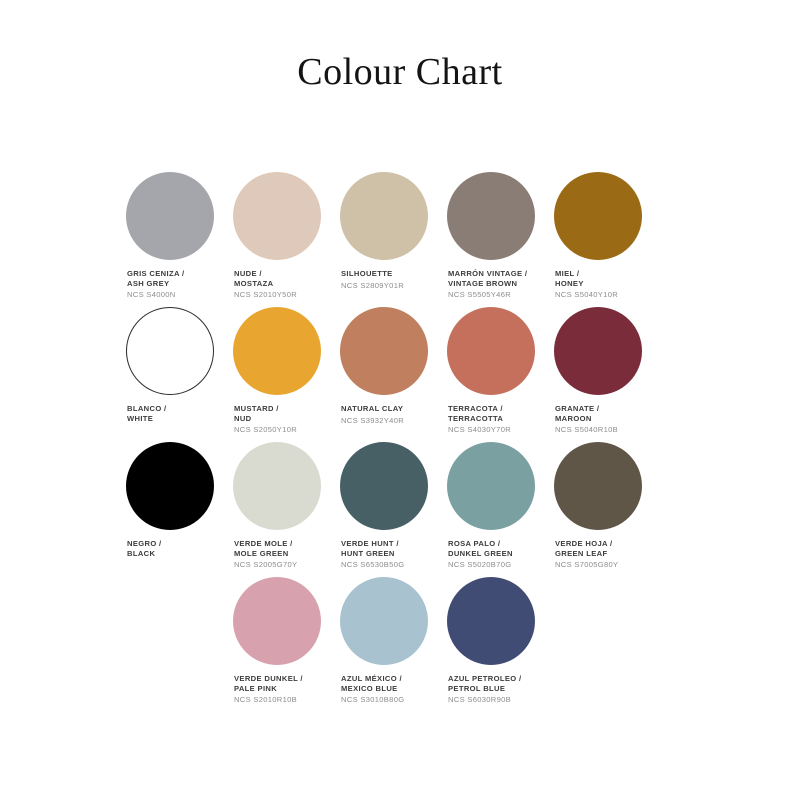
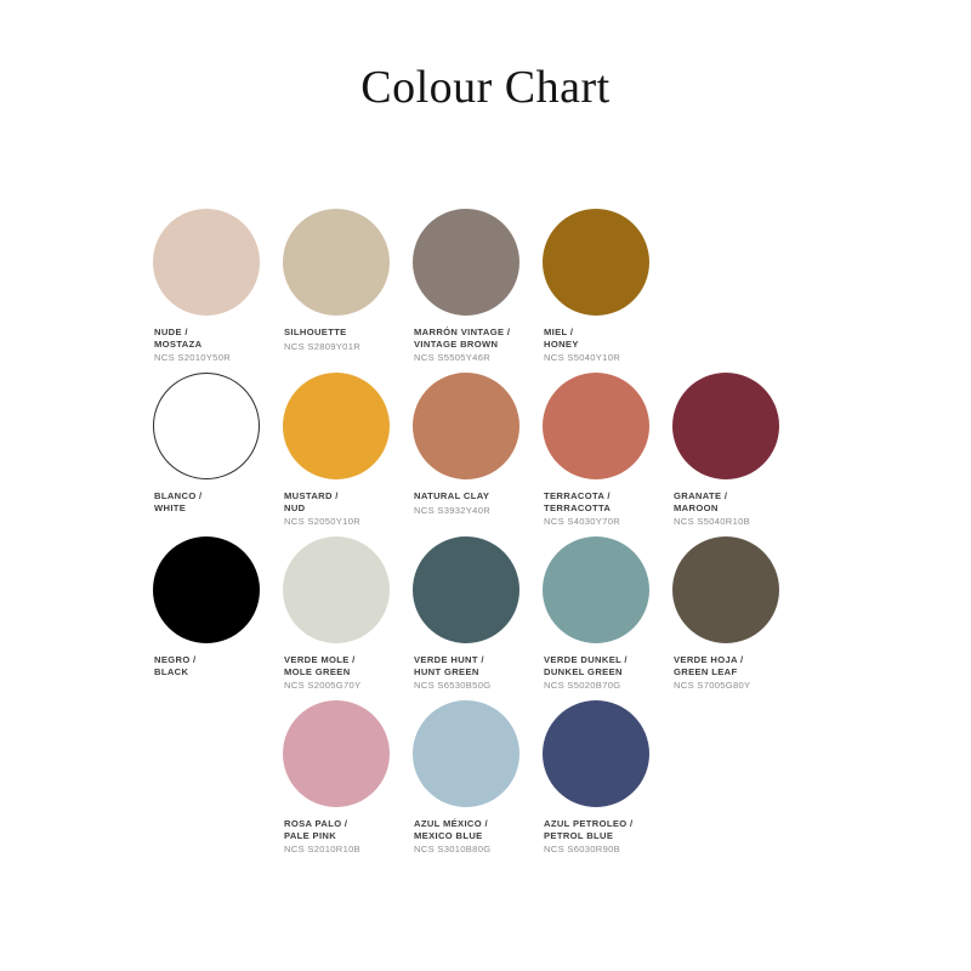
  Colour Chart
- GRIS CENIZA /
- ASH GREY
- NCS S4000N
  NUDE /
  MOSTAZA
  NCS S2010Y50R
  SILHOUETTE
  NCS S2809Y01R
  MARRÓN VINTAGE /
  VINTAGE BROWN
  NCS S5505Y46R
  MIEL /
  HONEY
  NCS S5040Y10R
  BLANCO /
  WHITE
  MUSTARD /
  NUD
  NCS S2050Y10R
  NATURAL CLAY
  NCS S3932Y40R
  TERRACOTA /
  TERRACOTTA
  NCS S4030Y70R
  GRANATE /
  MAROON
  NCS S5040R10B
  NEGRO /
  BLACK
  VERDE MOLE /
  MOLE GREEN
  NCS S2005G70Y
  VERDE HUNT /
  HUNT GREEN
  NCS S6530B50G
- ROSA PALO /
+ VERDE DUNKEL /
  DUNKEL GREEN
  NCS S5020B70G
  VERDE HOJA /
  GREEN LEAF
  NCS S7005G80Y
- VERDE DUNKEL /
+ ROSA PALO /
  PALE PINK
  NCS S2010R10B
  AZUL MÉXICO /
  MEXICO BLUE
  NCS S3010B80G
  AZUL PETROLEO /
  PETROL BLUE
  NCS S6030R90B
